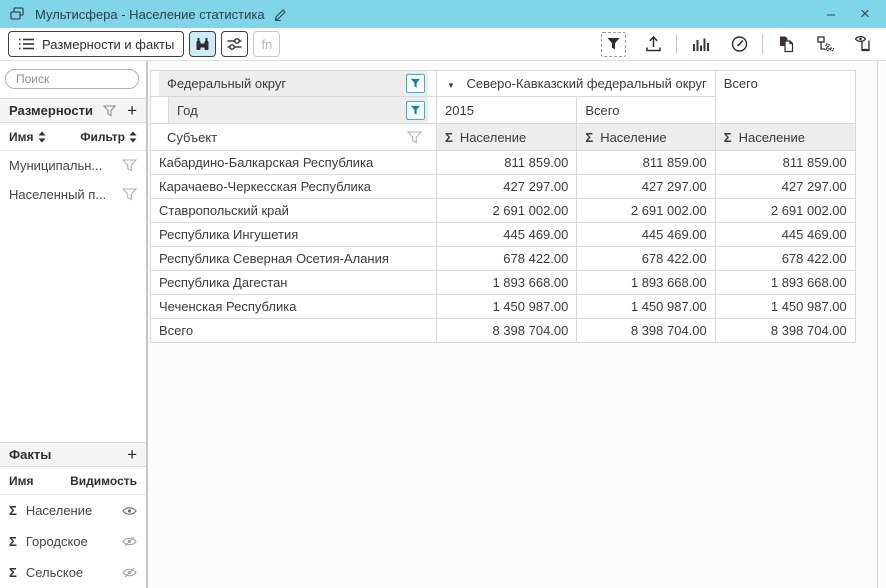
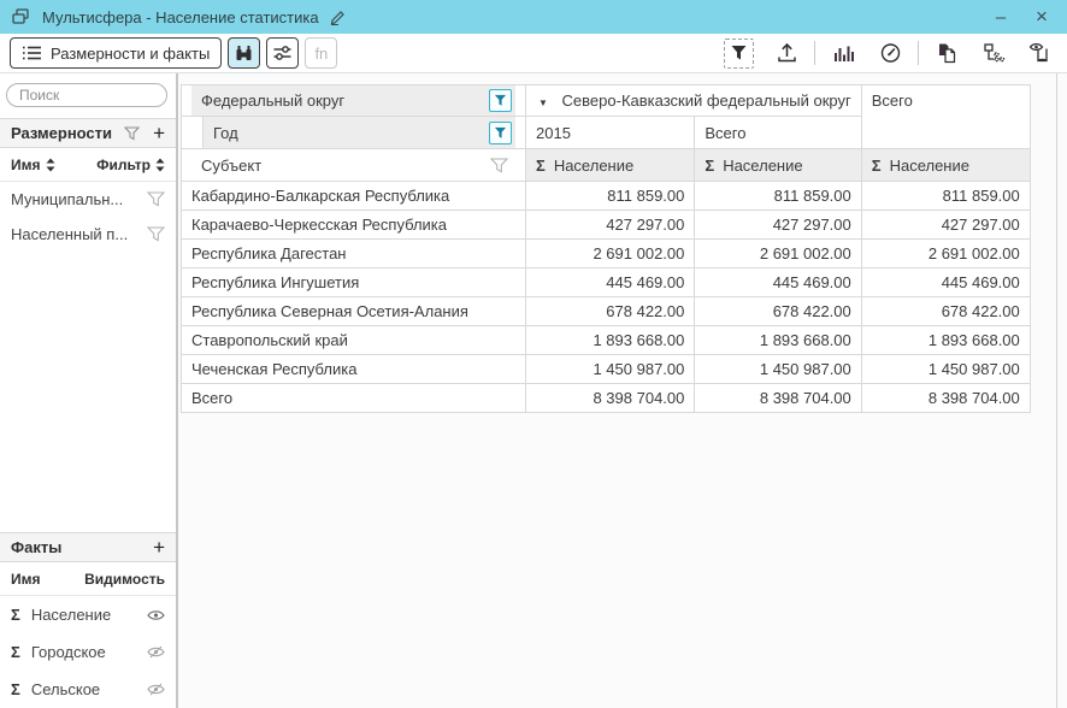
  Мультисфера - Население статистика
  –
  ×
  Размерности и факты
  fn
  Поиск
  Размерности
  +
  Имя
  Фильтр
  Муниципальн...
  Населенный п...
  Факты
  +
  Имя
  Видимость
  Σ
  Население
  Σ
  Городское
  Σ
  Сельское
  Федеральный округ	▼ Северо-Кавказский федеральный округ	Всего
  Год	2015	Всего
  Субъект	Σ Население	Σ Население	Σ Население
  Кабардино-Балкарская Республика	811 859.00	811 859.00	811 859.00
  Карачаево-Черкесская Республика	427 297.00	427 297.00	427 297.00
- Ставропольский край	2 691 002.00	2 691 002.00	2 691 002.00
+ Республика Дагестан	2 691 002.00	2 691 002.00	2 691 002.00
  Республика Ингушетия	445 469.00	445 469.00	445 469.00
  Республика Северная Осетия-Алания	678 422.00	678 422.00	678 422.00
- Республика Дагестан	1 893 668.00	1 893 668.00	1 893 668.00
+ Ставропольский край	1 893 668.00	1 893 668.00	1 893 668.00
  Чеченская Республика	1 450 987.00	1 450 987.00	1 450 987.00
  Всего	8 398 704.00	8 398 704.00	8 398 704.00
